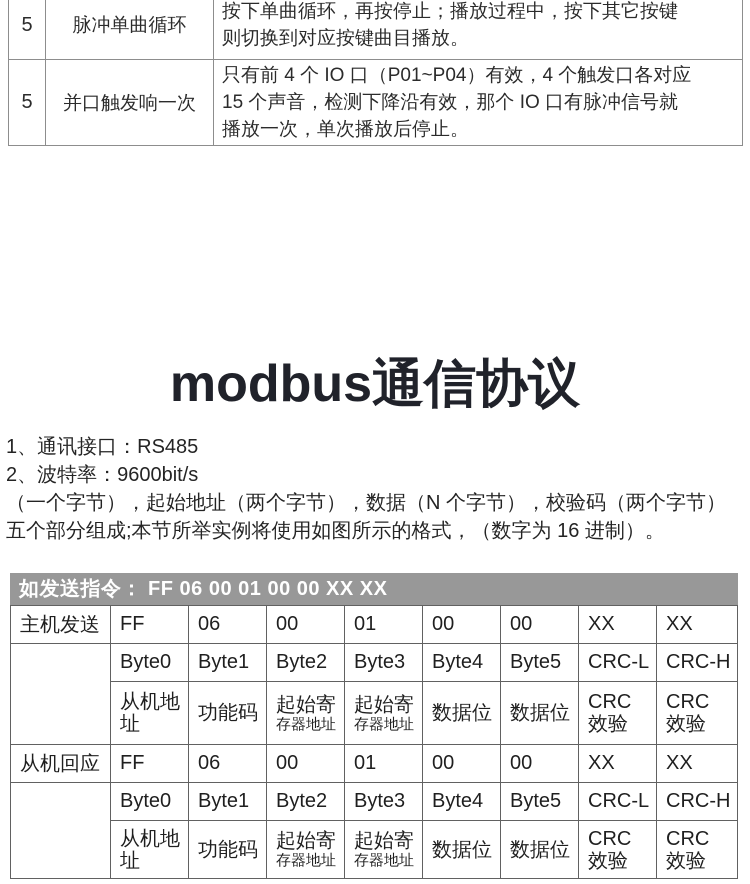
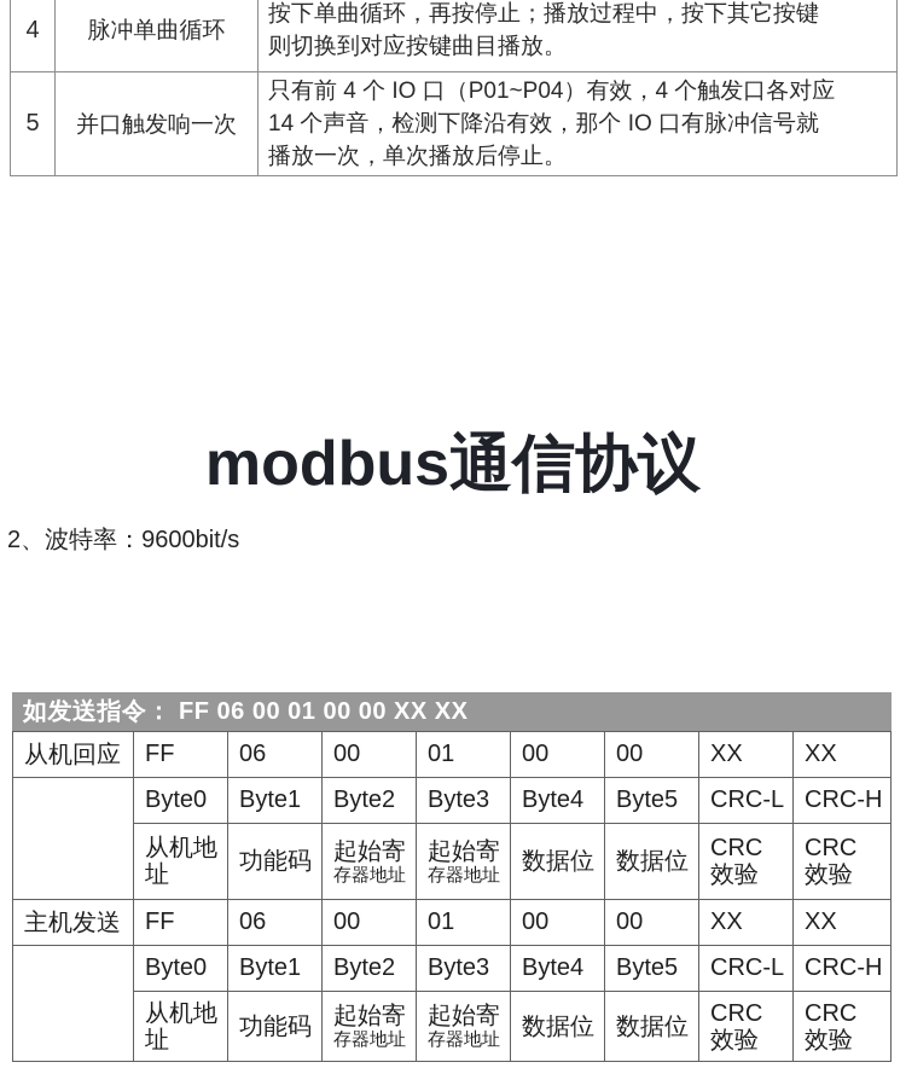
- 5	脉冲单曲循环	按下单曲循环，再按停止；播放过程中，按下其它按键 则切换到对应按键曲目播放。
+ 4	脉冲单曲循环	按下单曲循环，再按停止；播放过程中，按下其它按键 则切换到对应按键曲目播放。
- 5	并口触发响一次	只有前 4 个 IO 口（P01~P04）有效，4 个触发口各对应 15 个声音，检测下降沿有效，那个 IO 口有脉冲信号就 播放一次，单次播放后停止。
+ 5	并口触发响一次	只有前 4 个 IO 口（P01~P04）有效，4 个触发口各对应 14 个声音，检测下降沿有效，那个 IO 口有脉冲信号就 播放一次，单次播放后停止。
  modbus通信协议
- 1、通讯接口：RS485
  2、波特率：9600bit/s
- （一个字节），起始地址（两个字节），数据（N 个字节），校验码（两个字节）
- 五个部分组成;本节所举实例将使用如图所示的格式，（数字为 16 进制）。
  如发送指令： FF 06 00 01 00 00 XX XX
- 主机发送	FF	06	00	01	00	00	XX	XX
+ 从机回应	FF	06	00	01	00	00	XX	XX
  	Byte0	Byte1	Byte2	Byte3	Byte4	Byte5	CRC-L	CRC-H
  从机地 址	功能码	起始寄 存器地址	起始寄 存器地址	数据位	数据位	CRC 效验	CRC 效验
- 从机回应	FF	06	00	01	00	00	XX	XX
+ 主机发送	FF	06	00	01	00	00	XX	XX
  	Byte0	Byte1	Byte2	Byte3	Byte4	Byte5	CRC-L	CRC-H
  从机地 址	功能码	起始寄 存器地址	起始寄 存器地址	数据位	数据位	CRC 效验	CRC 效验
